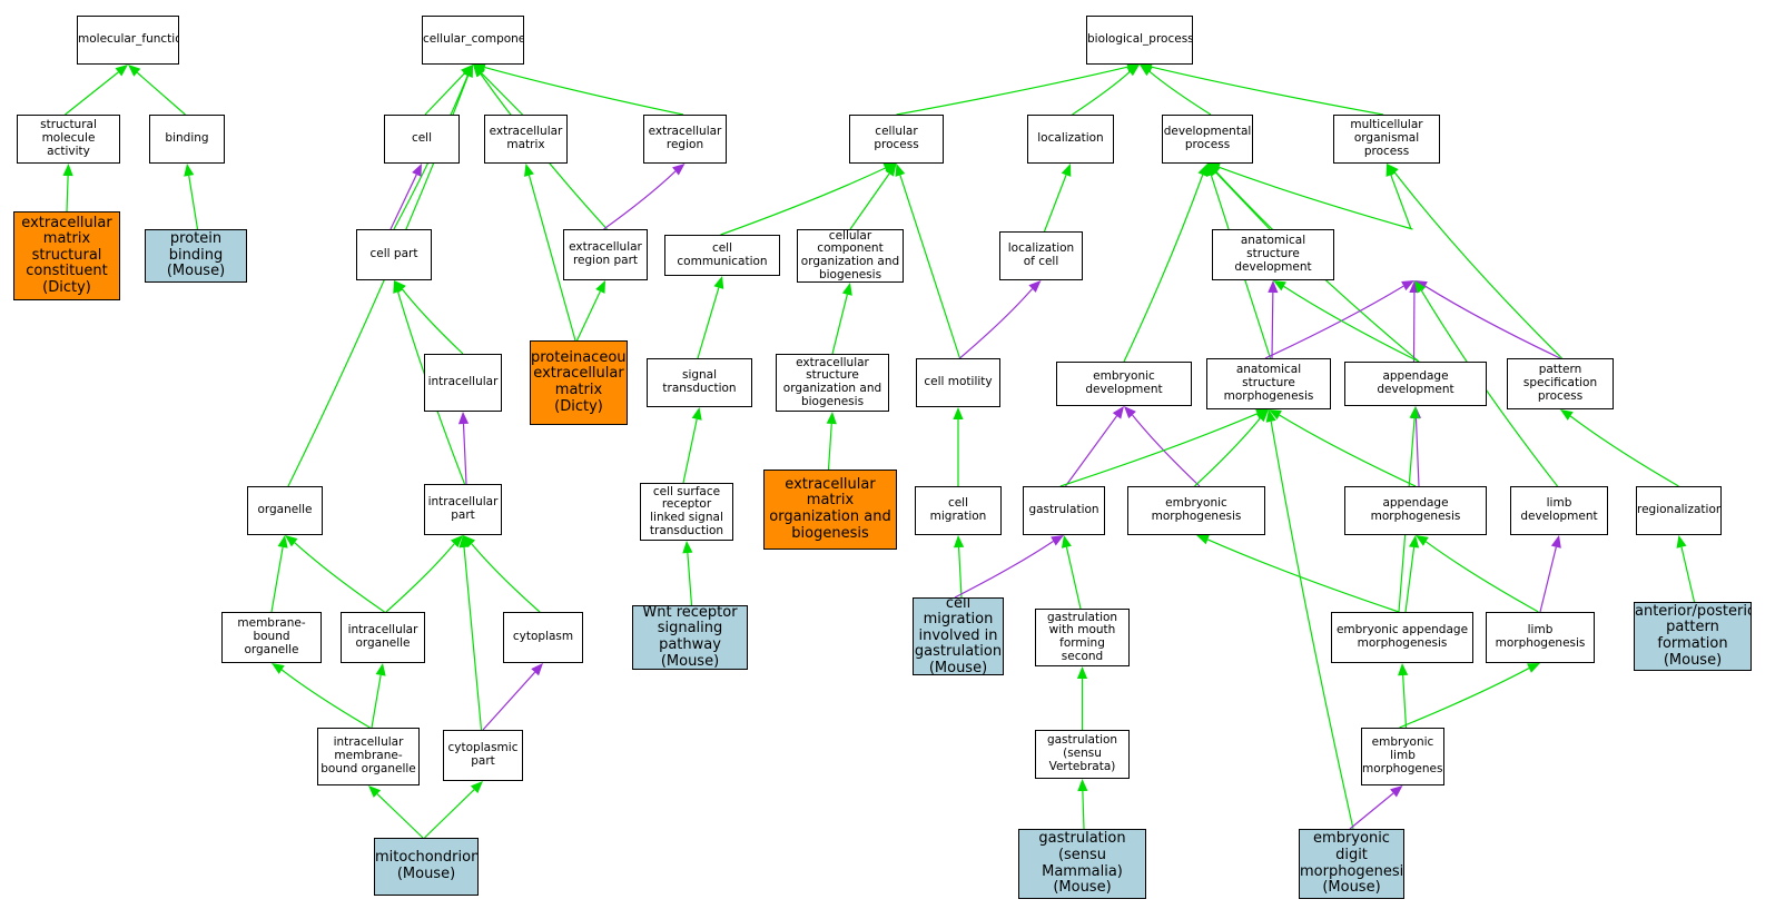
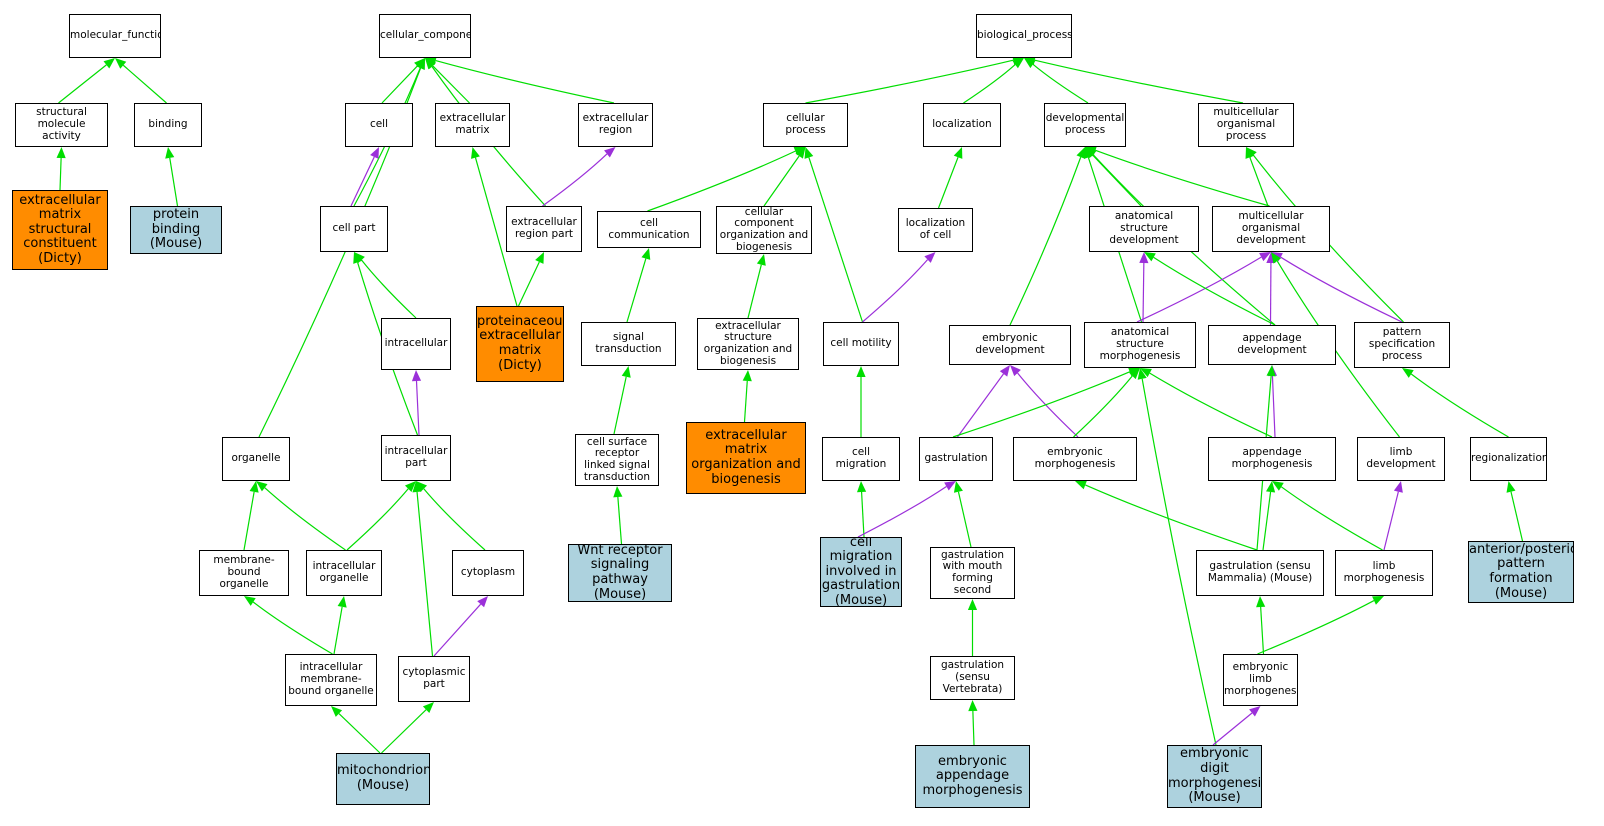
  molecular_functi
  cellular_compone
  biological_process
  structural molecule activity
  binding
  cell
  extracellular matrix
  extracellular region
  cellular process
  localization
  developmental process
  multicellular organismal process
  extracellular matrix structural constituent (Dicty)
  protein binding (Mouse)
  cell part
  extracellular region part
  cell communication
  cellular component organization and biogenesis
  localization of cell
  anatomical structure development
+ multicellular organismal development
  intracellular
  proteinaceou extracellular matrix (Dicty)
  signal transduction
  extracellular structure organization and biogenesis
  cell motility
  embryonic development
  anatomical structure morphogenesis
  appendage development
  pattern specification process
  organelle
  intracellular part
  cell surface receptor linked signal transduction
  extracellular matrix organization and biogenesis
  cell migration
  gastrulation
  embryonic morphogenesis
  appendage morphogenesis
  limb development
  regionalization
  membrane-bound organelle
  intracellular organelle
  cytoplasm
  Wnt receptor signaling pathway (Mouse)
  cell migration involved in gastrulation (Mouse)
  gastrulation with mouth forming second
- embryonic appendage morphogenesis
+ gastrulation (sensu Mammalia) (Mouse)
  limb morphogenesis
  anterior/posteri pattern formation (Mouse)
  intracellular membrane-bound organelle
  cytoplasmic part
  gastrulation (sensu Vertebrata)
  embryonic limb morphogenes
  mitochondrion (Mouse)
- gastrulation (sensu Mammalia) (Mouse)
+ embryonic appendage morphogenesis
  embryonic digit morphogenesi (Mouse)
